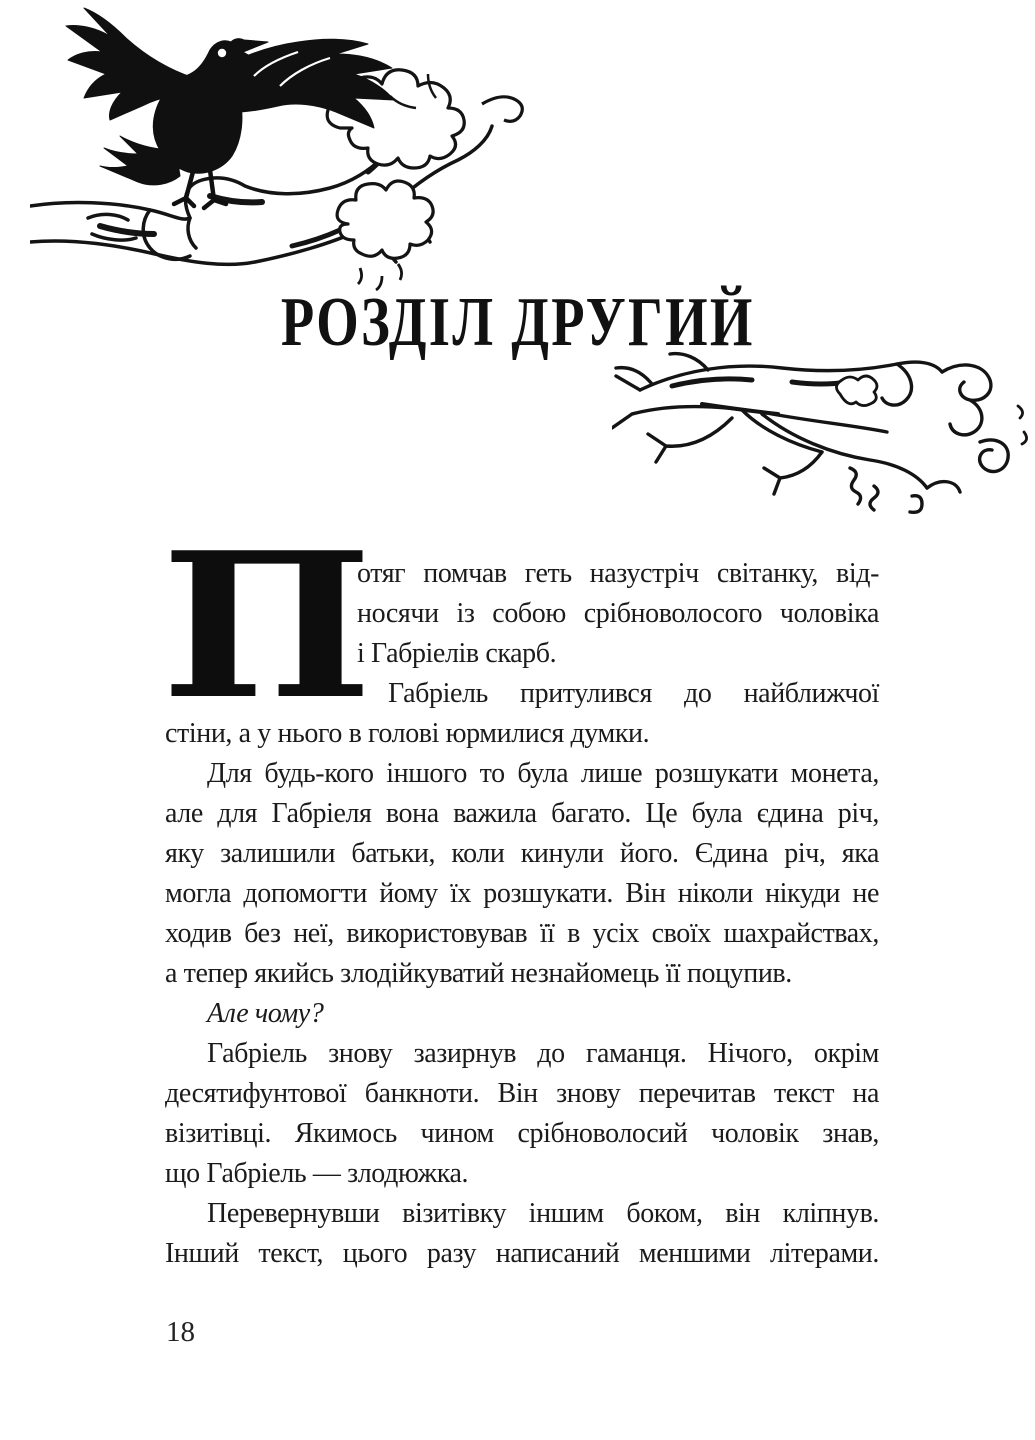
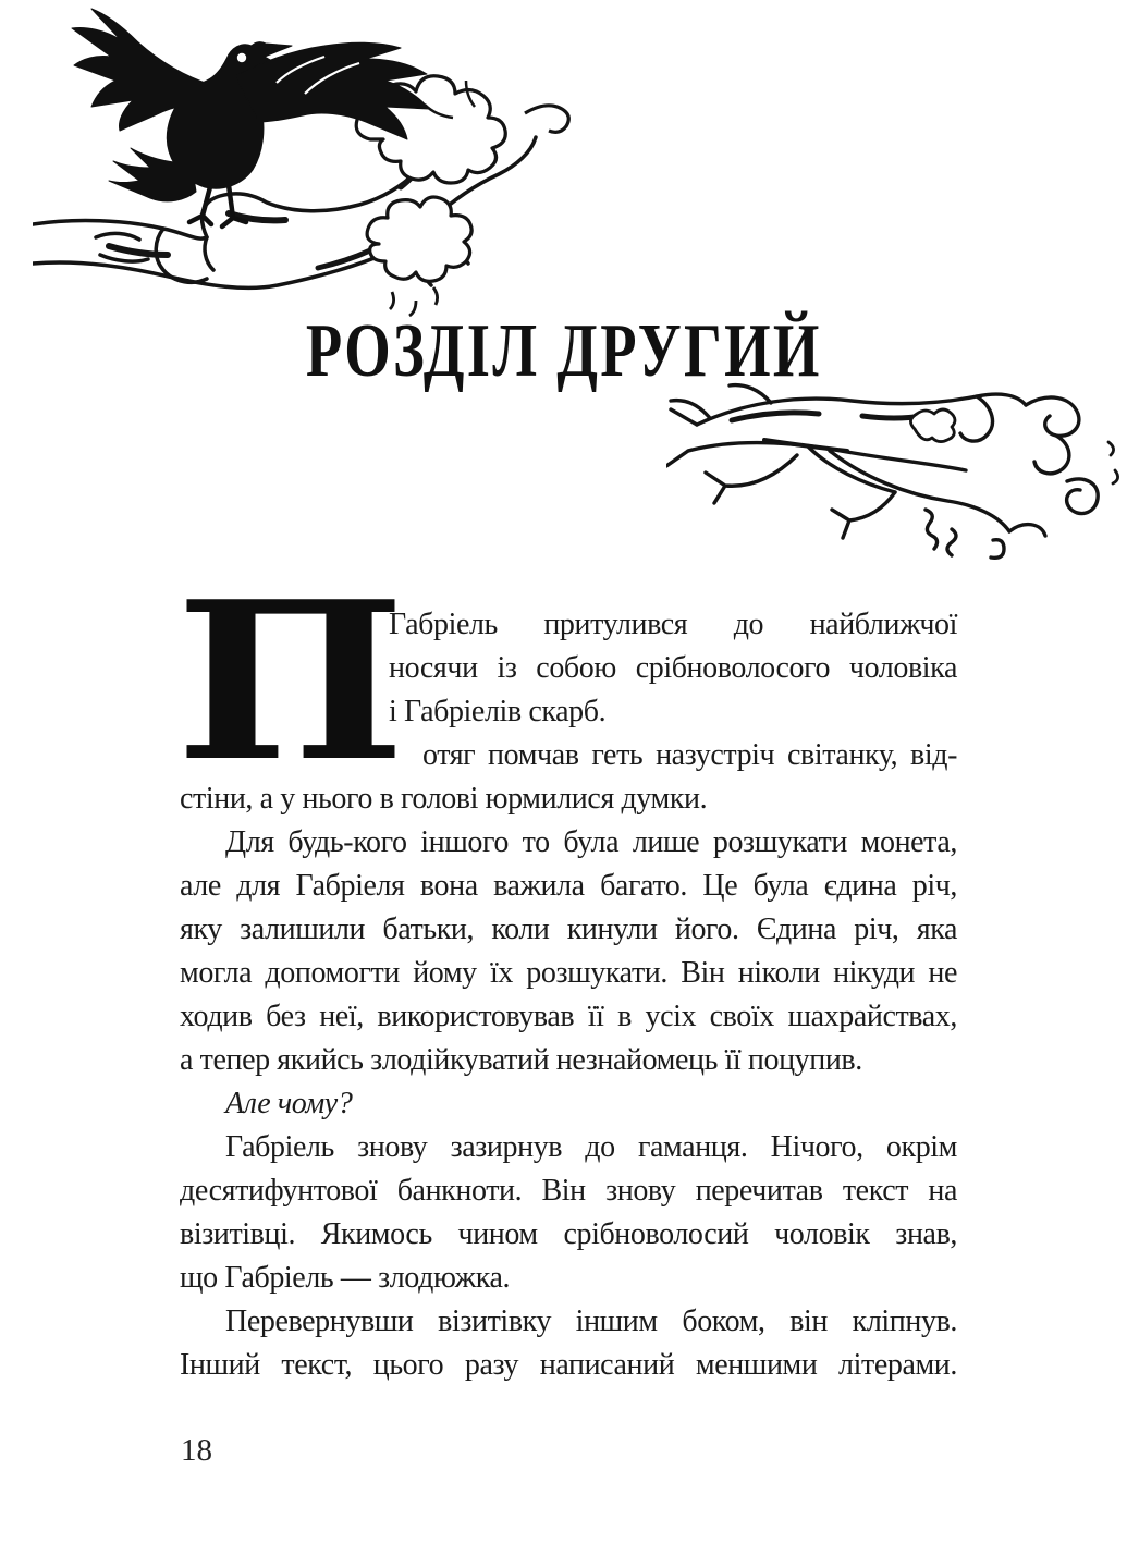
  РОЗДІЛ ДРУГИЙ
  П
- отяг помчав геть назустріч світанку, від-
+ Габріель притулився до найближчої
  носячи із собою срібноволосого чоловіка
  і Габріелів скарб.
- Габріель притулився до найближчої
+ отяг помчав геть назустріч світанку, від-
  стіни, а у нього в голові юрмилися думки.
  Для будь-кого іншого то була лише розшукати монета,
  але для Габріеля вона важила багато. Це була єдина річ,
  яку залишили батьки, коли кинули його. Єдина річ, яка
  могла допомогти йому їх розшукати. Він ніколи нікуди не
  ходив без неї, використовував її в усіх своїх шахрайствах,
  а тепер якийсь злодійкуватий незнайомець її поцупив.
  Але чому?
  Габріель знову зазирнув до гаманця. Нічого, окрім
  десятифунтової банкноти. Він знову перечитав текст на
  візитівці. Якимось чином срібноволосий чоловік знав,
  що Габріель — злодюжка.
  Перевернувши візитівку іншим боком, він кліпнув.
  Інший текст, цього разу написаний меншими літерами.
  18
